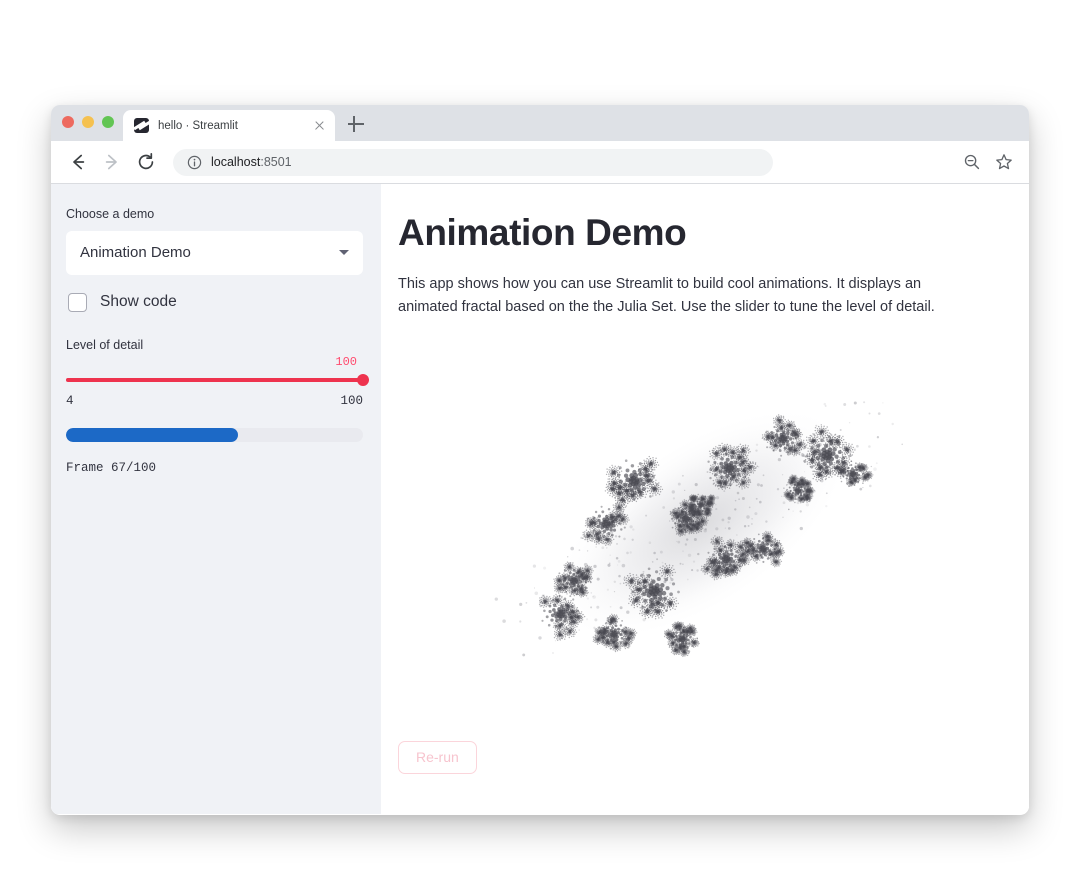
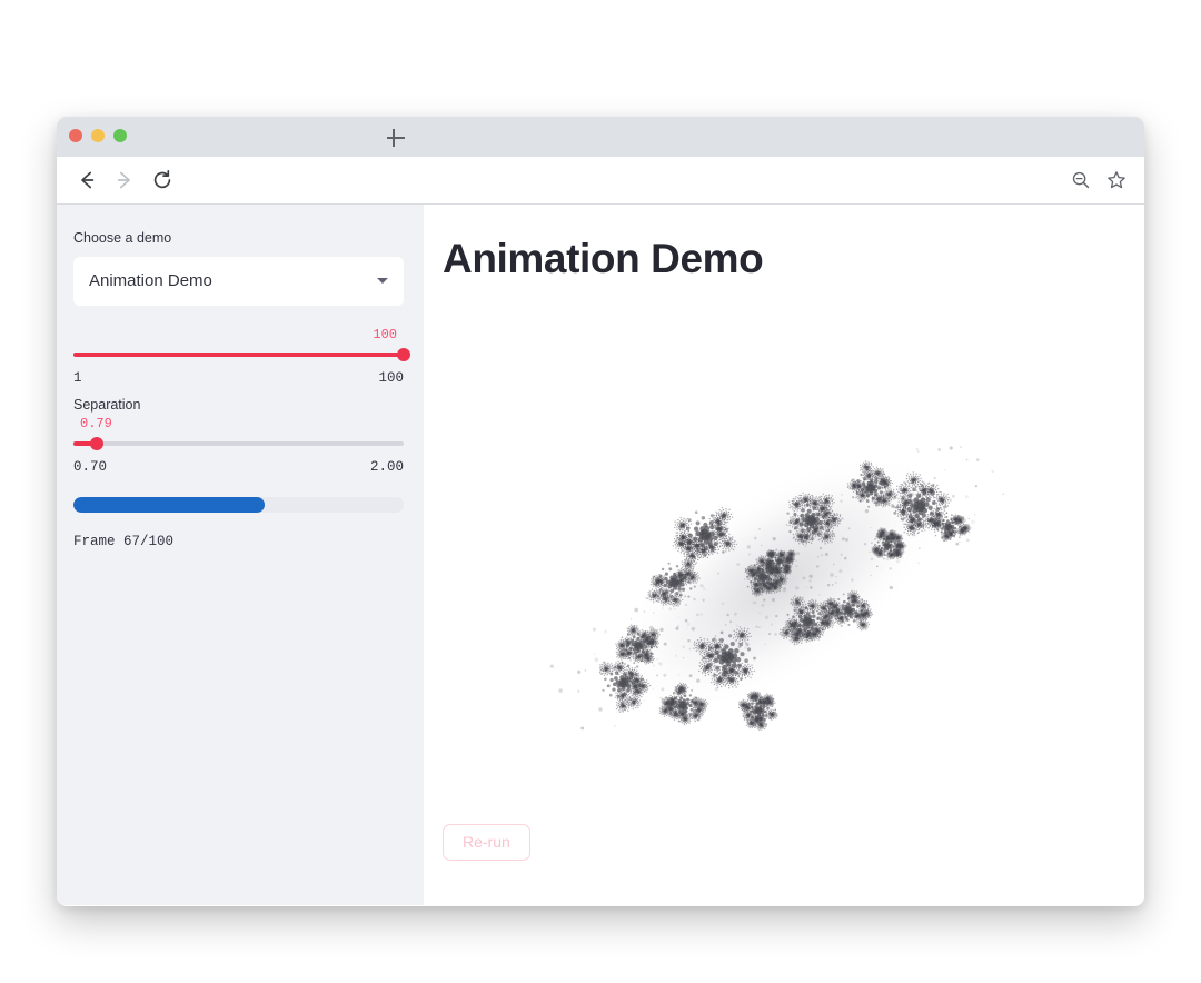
- hello · Streamlit
- localhost:8501
  Choose a demo
  Animation Demo
- Show code
- Level of detail
  100
- 4
+ 1
  100
+ Separation
+ 0.79
+ 0.70
+ 2.00
  Frame 67/100
  Animation Demo
- This app shows how you can use Streamlit to build cool animations. It displays an animated fractal based on the the Julia Set. Use the slider to tune the level of detail.
  Re-run
